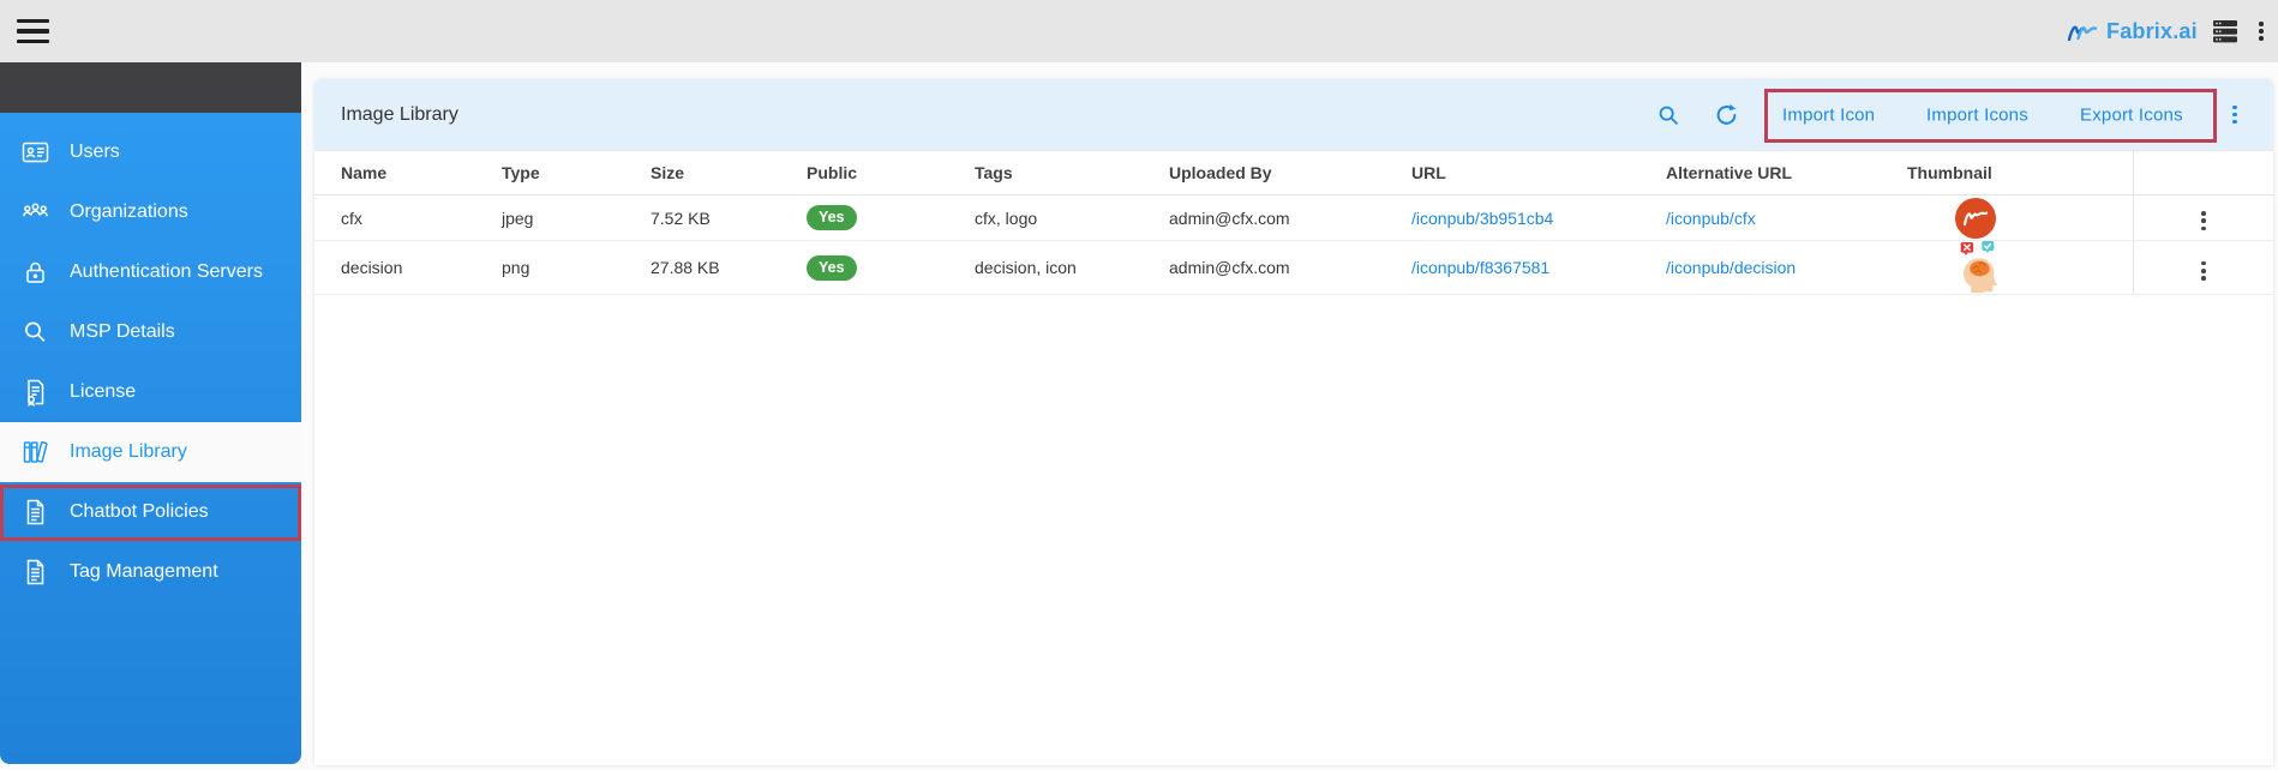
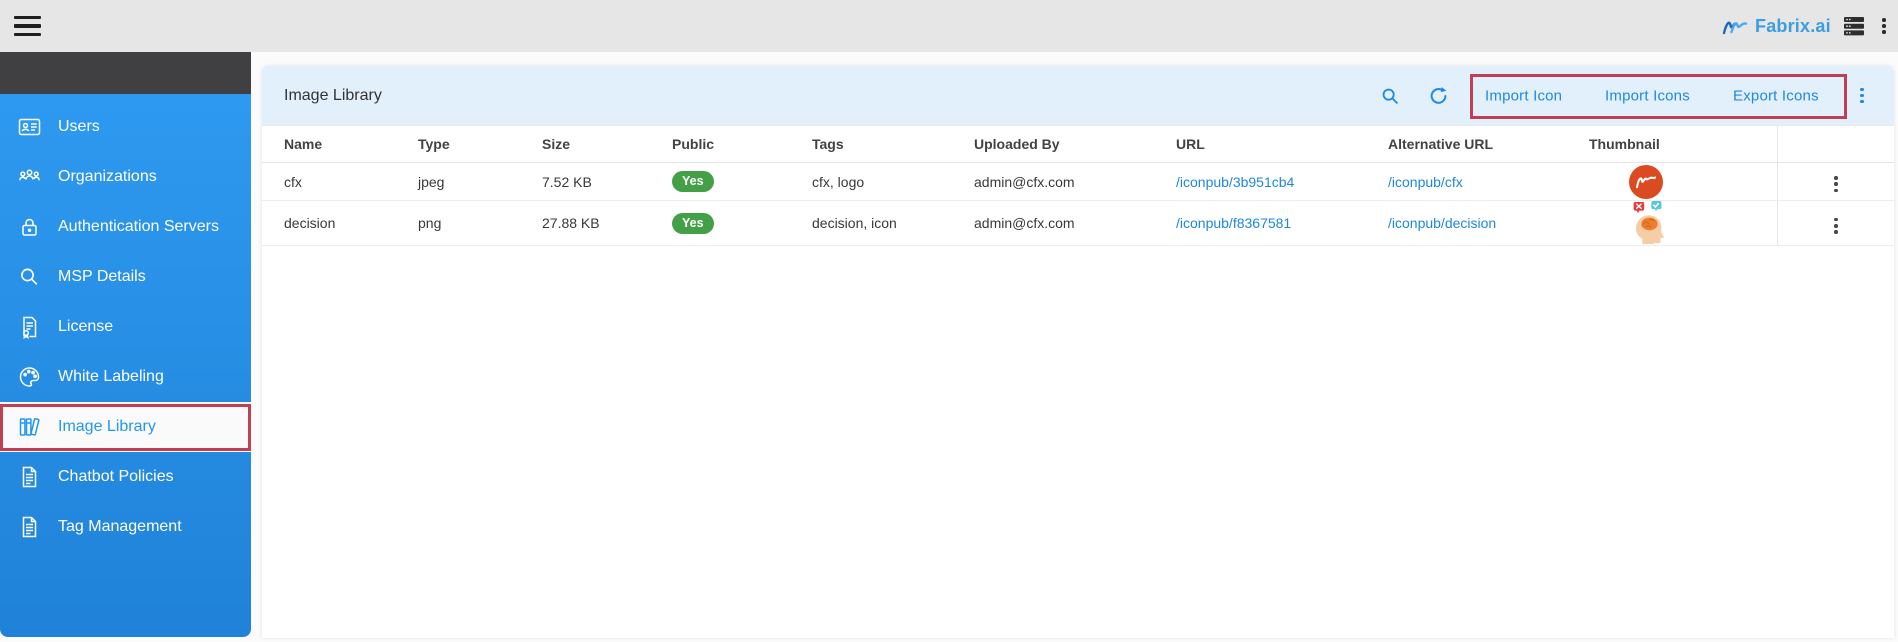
  Fabrix.ai
  Users
  Organizations
  Authentication Servers
  MSP Details
  License
+ White Labeling
  Image Library
  Chatbot Policies
  Tag Management
  Image Library
  Import Icon
  Import Icons
  Export Icons
  Name	Type	Size	Public	Tags	Uploaded By	URL	Alternative URL	Thumbnail
  cfx	jpeg	7.52 KB	Yes	cfx, logo	admin@cfx.com	/iconpub/3b951cb4	/iconpub/cfx
  decision	png	27.88 KB	Yes	decision, icon	admin@cfx.com	/iconpub/f8367581	/iconpub/decision
